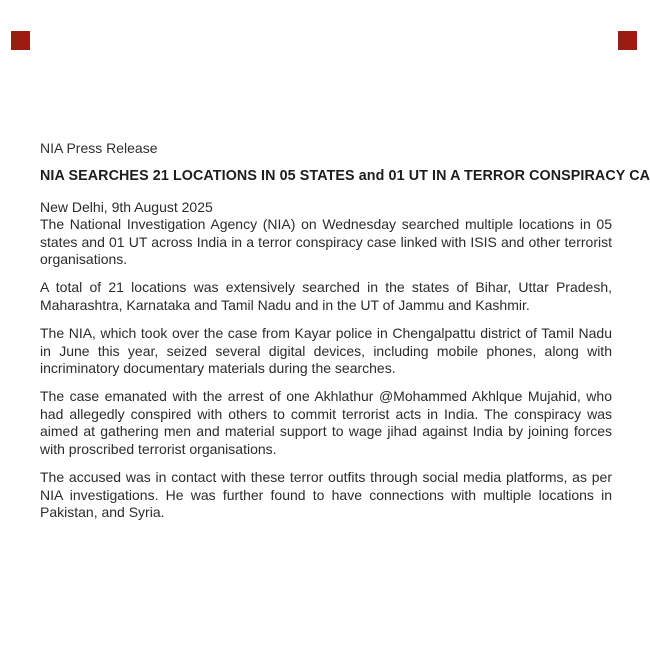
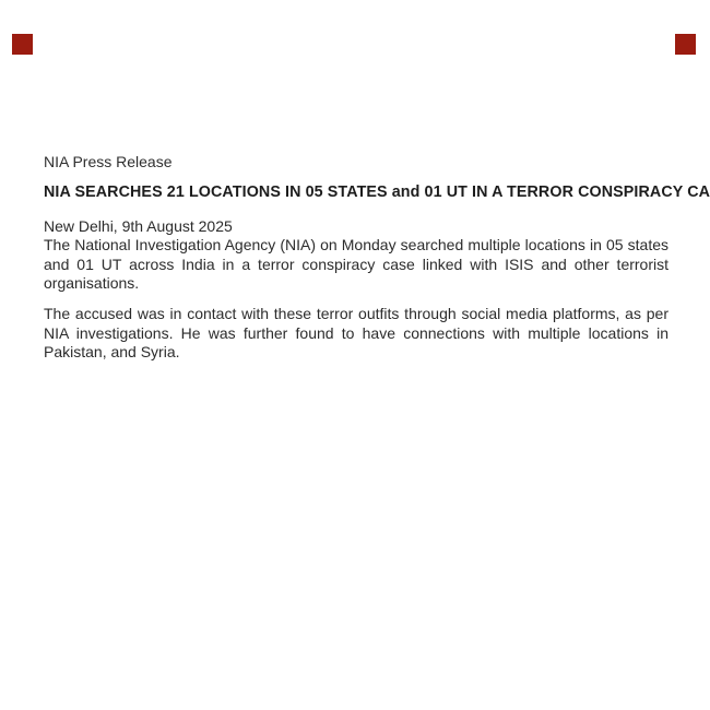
  NIA Press Release
  NIA SEARCHES 21 LOCATIONS IN 05 STATES and 01 UT IN A TERROR CONSPIRACY CA
  New Delhi, 9th August 2025
- The National Investigation Agency (NIA) on Wednesday searched multiple locations in 05 states and 01 UT across India in a terror conspiracy case linked with ISIS and other terrorist organisations.
+ The National Investigation Agency (NIA) on Monday searched multiple locations in 05 states and 01 UT across India in a terror conspiracy case linked with ISIS and other terrorist organisations.
- A total of 21 locations was extensively searched in the states of Bihar, Uttar Pradesh, Maharashtra, Karnataka and Tamil Nadu and in the UT of Jammu and Kashmir.
- The NIA, which took over the case from Kayar police in Chengalpattu district of Tamil Nadu in June this year, seized several digital devices, including mobile phones, along with incriminatory documentary materials during the searches.
- The case emanated with the arrest of one Akhlathur @Mohammed Akhlque Mujahid, who had allegedly conspired with others to commit terrorist acts in India. The conspiracy was aimed at gathering men and material support to wage jihad against India by joining forces with proscribed terrorist organisations.
  The accused was in contact with these terror outfits through social media platforms, as per NIA investigations. He was further found to have connections with multiple locations in Pakistan, and Syria.
